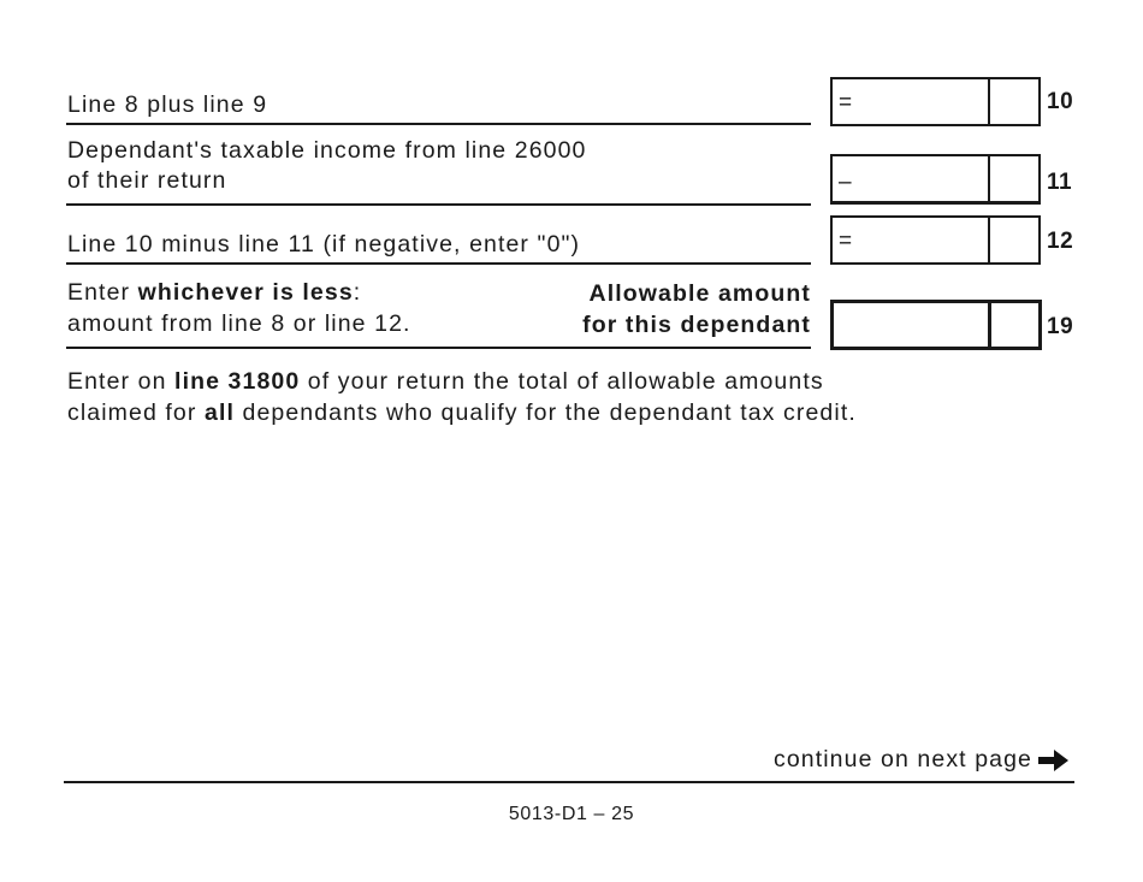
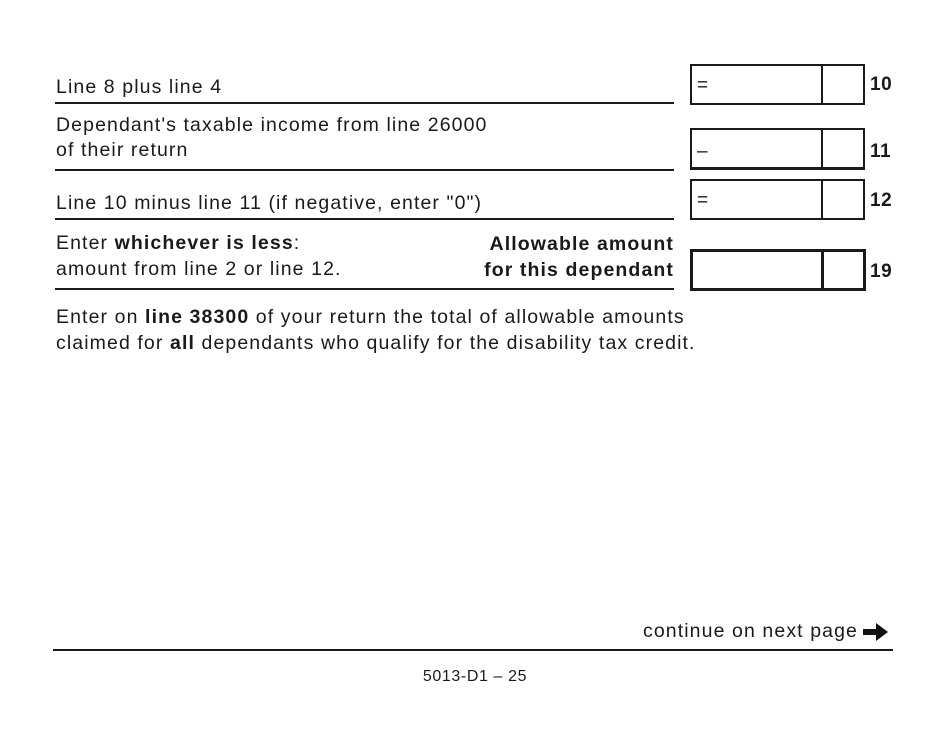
- Line 8 plus line 9
+ Line 8 plus line 4
  =
  10
  Dependant's taxable income from line 26000
  of their return
  –
  11
  Line 10 minus line 11 (if negative, enter "0")
  =
  12
  Enter whichever is less:
- amount from line 8 or line 12.
+ amount from line 2 or line 12.
  Allowable amount
  for this dependant
  19
- Enter on line 31800 of your return the total of allowable amounts
+ Enter on line 38300 of your return the total of allowable amounts
- claimed for all dependants who qualify for the dependant tax credit.
+ claimed for all dependants who qualify for the disability tax credit.
  continue on next page
  5013-D1 – 25
